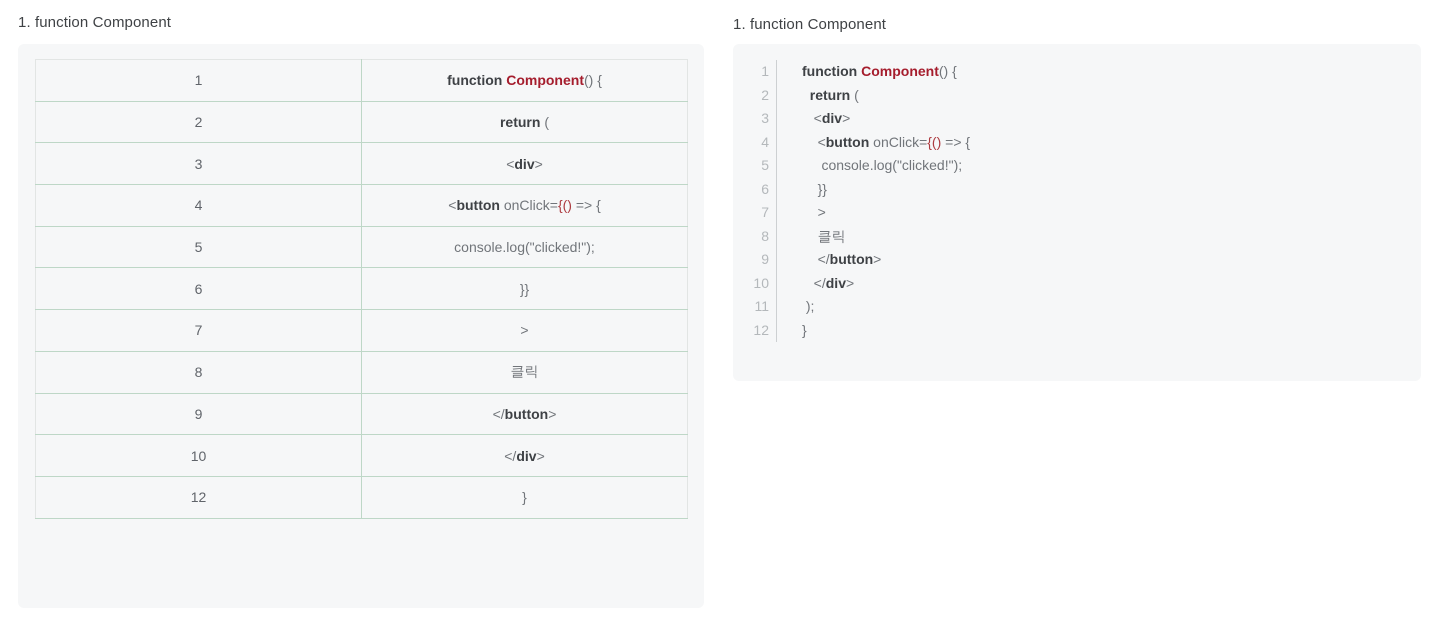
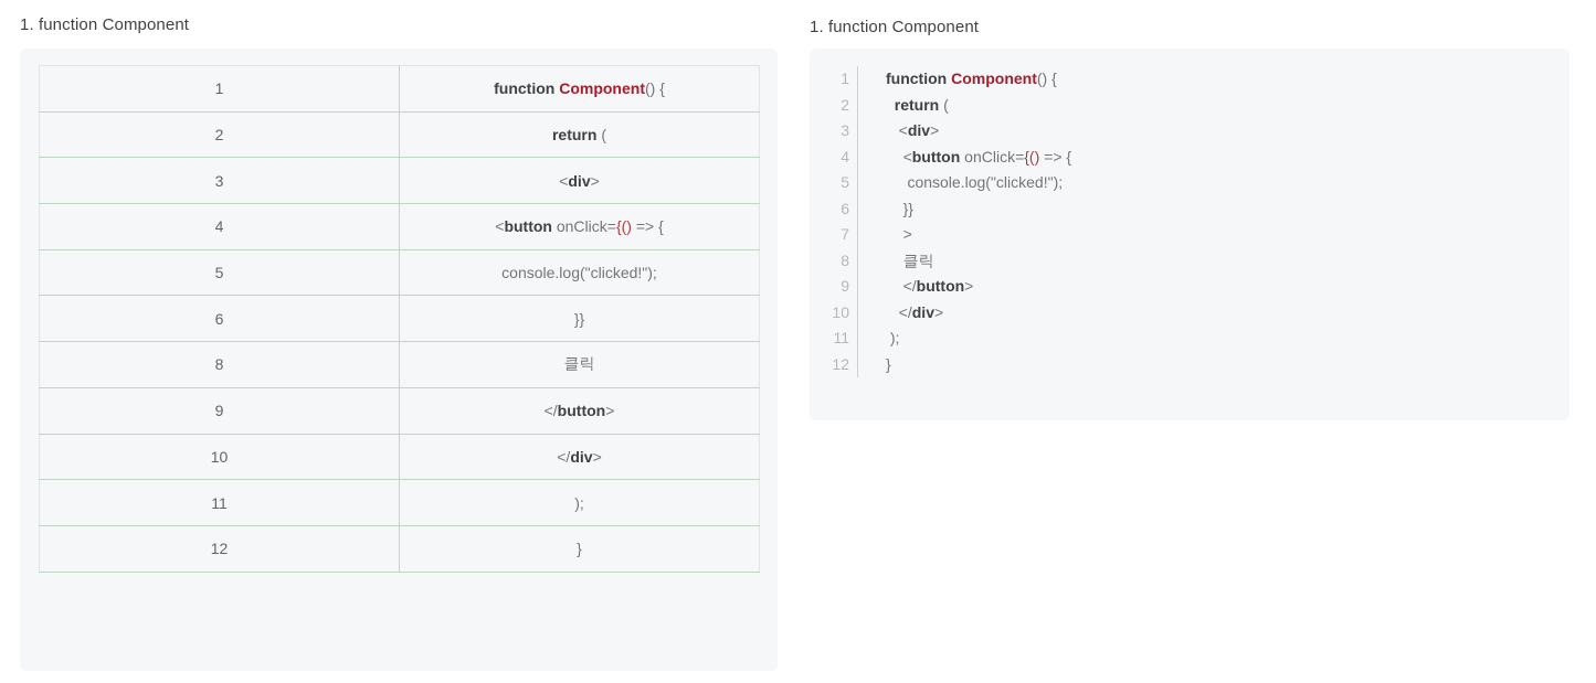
  1. function Component
  1	function Component() {
  2	return (
  3	<div>
  4	<button onClick={() => {
  5	console.log("clicked!");
  6	}}
- 7	>
  8	클릭
  9	</button>
  10	</div>
+ 11	);
  12	}
  1. function Component
  1
  function Component() {
  2
  return (
  3
  <div>
  4
  <button onClick={() => {
  5
  console.log("clicked!");
  6
  }}
  7
  >
  8
  클릭
  9
  </button>
  10
  </div>
  11
  );
  12
  }
